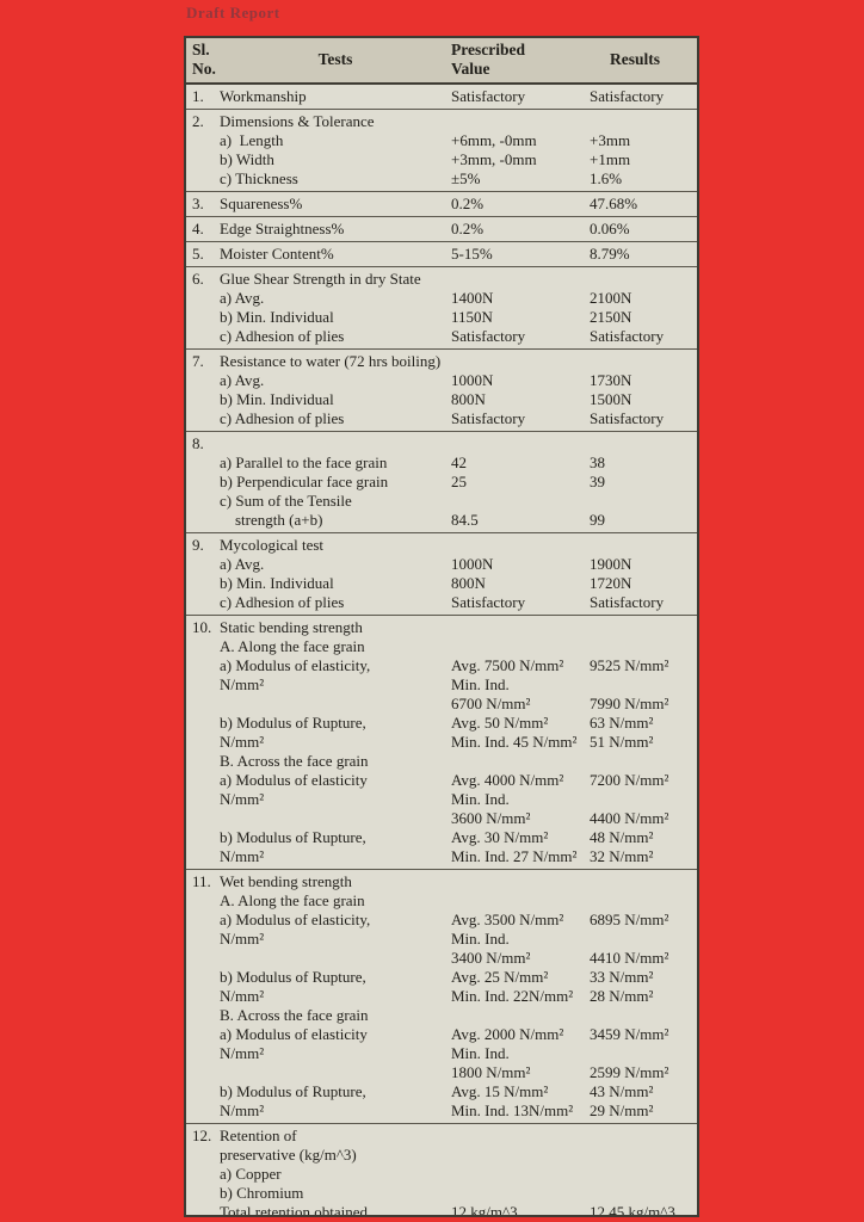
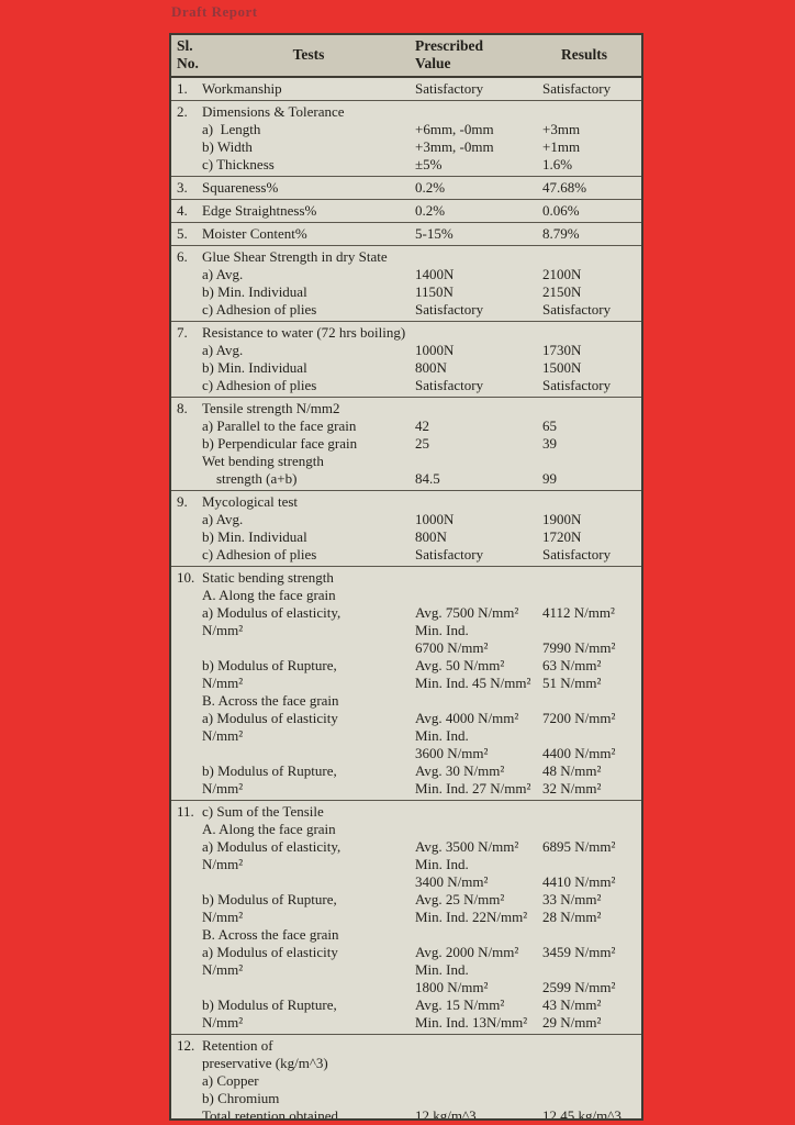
  Draft Report
  Sl.
  No.
  Tests
  Prescribed
  Value
  Results
  1.
  Workmanship
  Satisfactory
  Satisfactory
  2.
  Dimensions & Tolerance
  a) Length
  +6mm, -0mm
  +3mm
  b) Width
  +3mm, -0mm
  +1mm
  c) Thickness
  ±5%
  1.6%
  3.
  Squareness%
  0.2%
  47.68%
  4.
  Edge Straightness%
  0.2%
  0.06%
  5.
  Moister Content%
  5-15%
  8.79%
  6.
  Glue Shear Strength in dry State
  a) Avg.
  1400N
  2100N
  b) Min. Individual
  1150N
  2150N
  c) Adhesion of plies
  Satisfactory
  Satisfactory
  7.
  Resistance to water (72 hrs boiling)
  a) Avg.
  1000N
  1730N
  b) Min. Individual
  800N
  1500N
  c) Adhesion of plies
  Satisfactory
  Satisfactory
  8.
+ Tensile strength N/mm2
  a) Parallel to the face grain
  42
- 38
+ 65
  b) Perpendicular face grain
  25
  39
- c) Sum of the Tensile
+ Wet bending strength
  strength (a+b)
  84.5
  99
  9.
  Mycological test
  a) Avg.
  1000N
  1900N
  b) Min. Individual
  800N
  1720N
  c) Adhesion of plies
  Satisfactory
  Satisfactory
  10.
  Static bending strength
  A. Along the face grain
  a) Modulus of elasticity,
  Avg. 7500 N/mm²
- 9525 N/mm²
+ 4112 N/mm²
  N/mm²
  Min. Ind.
  6700 N/mm²
  7990 N/mm²
  b) Modulus of Rupture,
  Avg. 50 N/mm²
  63 N/mm²
  N/mm²
  Min. Ind. 45 N/mm²
  51 N/mm²
  B. Across the face grain
  a) Modulus of elasticity
  Avg. 4000 N/mm²
  7200 N/mm²
  N/mm²
  Min. Ind.
  3600 N/mm²
  4400 N/mm²
  b) Modulus of Rupture,
  Avg. 30 N/mm²
  48 N/mm²
  N/mm²
  Min. Ind. 27 N/mm²
  32 N/mm²
  11.
- Wet bending strength
+ c) Sum of the Tensile
  A. Along the face grain
  a) Modulus of elasticity,
  Avg. 3500 N/mm²
  6895 N/mm²
  N/mm²
  Min. Ind.
  3400 N/mm²
  4410 N/mm²
  b) Modulus of Rupture,
  Avg. 25 N/mm²
  33 N/mm²
  N/mm²
  Min. Ind. 22N/mm²
  28 N/mm²
  B. Across the face grain
  a) Modulus of elasticity
  Avg. 2000 N/mm²
  3459 N/mm²
  N/mm²
  Min. Ind.
  1800 N/mm²
  2599 N/mm²
  b) Modulus of Rupture,
  Avg. 15 N/mm²
  43 N/mm²
  N/mm²
  Min. Ind. 13N/mm²
  29 N/mm²
  12.
  Retention of
  preservative (kg/m^3)
  a) Copper
  b) Chromium
  Total retention obtained
  12 kg/m^3
  12.45 kg/m^3
